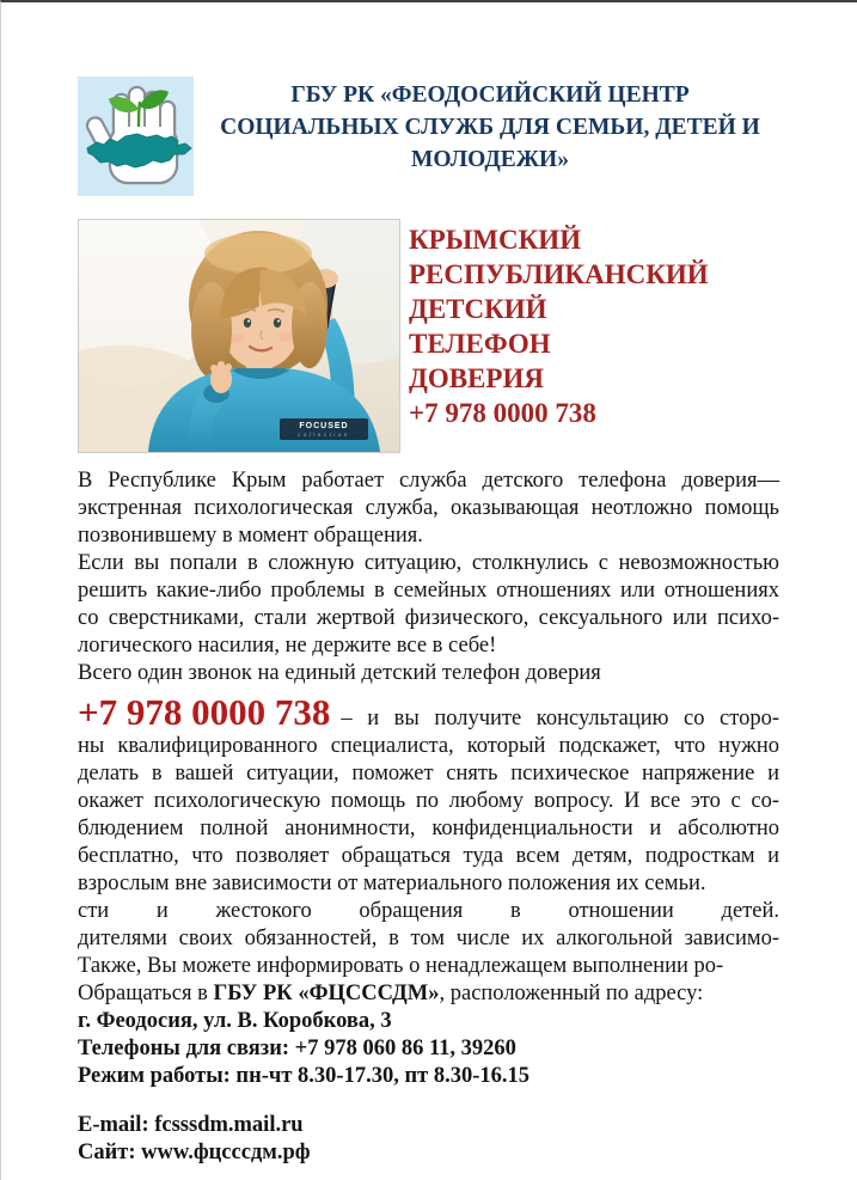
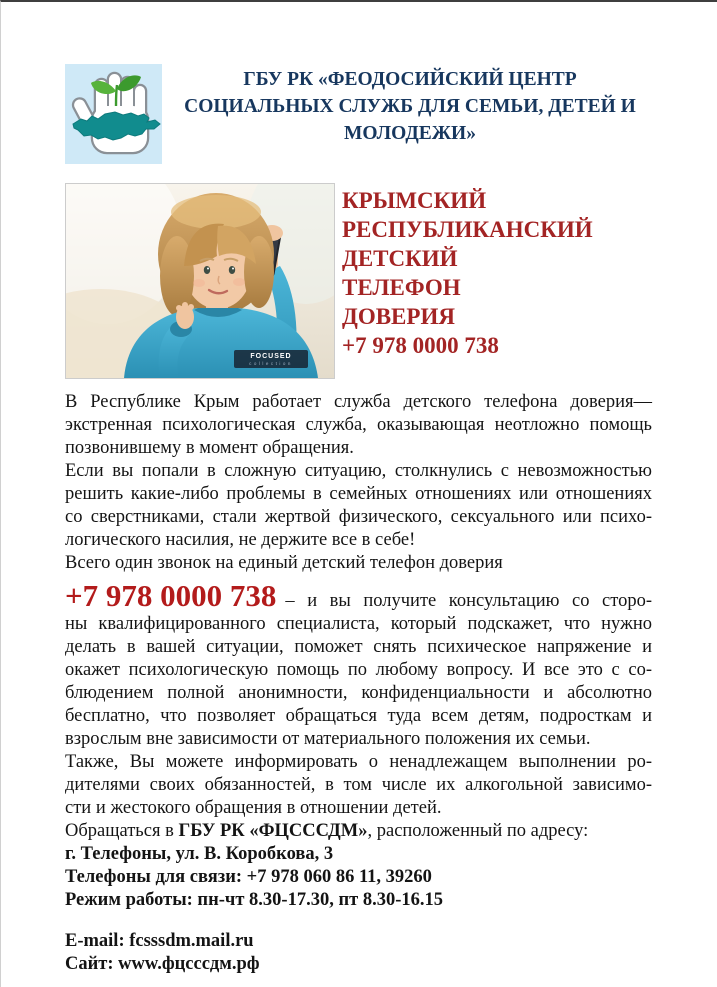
  ГБУ РК «ФЕОДОСИЙСКИЙ ЦЕНТР
  СОЦИАЛЬНЫХ СЛУЖБ ДЛЯ СЕМЬИ, ДЕТЕЙ И
  МОЛОДЕЖИ»
  КРЫМСКИЙ
  РЕСПУБЛИКАНСКИЙ
  ДЕТСКИЙ
  ТЕЛЕФОН
  ДОВЕРИЯ
  +7 978 0000 738
  В Республике Крым работает служба детского телефона доверия—
  экстренная психологическая служба, оказывающая неотложно помощь
  позвонившему в момент обращения.
  Если вы попали в сложную ситуацию, столкнулись с невозможностью
  решить какие-либо проблемы в семейных отношениях или отношениях
  со сверстниками, стали жертвой физического, сексуального или психо-
  логического насилия, не держите все в себе!
  Всего один звонок на единый детский телефон доверия
  +7 978 0000 738
  – и вы получите консультацию со сторо-
  ны квалифицированного специалиста, который подскажет, что нужно
  делать в вашей ситуации, поможет снять психическое напряжение и
  окажет психологическую помощь по любому вопросу. И все это с со-
  блюдением полной анонимности, конфиденциальности и абсолютно
  бесплатно, что позволяет обращаться туда всем детям, подросткам и
  взрослым вне зависимости от материального положения их семьи.
- сти и жестокого обращения в отношении детей.
+ Также, Вы можете информировать о ненадлежащем выполнении ро-
  дителями своих обязанностей, в том числе их алкогольной зависимо-
- Также, Вы можете информировать о ненадлежащем выполнении ро-
+ сти и жестокого обращения в отношении детей.
  Обращаться в ГБУ РК «ФЦСССДМ», расположенный по адресу:
- г. Феодосия, ул. В. Коробкова, 3
+ г. Телефоны, ул. В. Коробкова, 3
  Телефоны для связи: +7 978 060 86 11, 39260
  Режим работы: пн-чт 8.30-17.30, пт 8.30-16.15
  E-mail: fcsssdm.mail.ru
  Сайт: www.фцсссдм.рф
